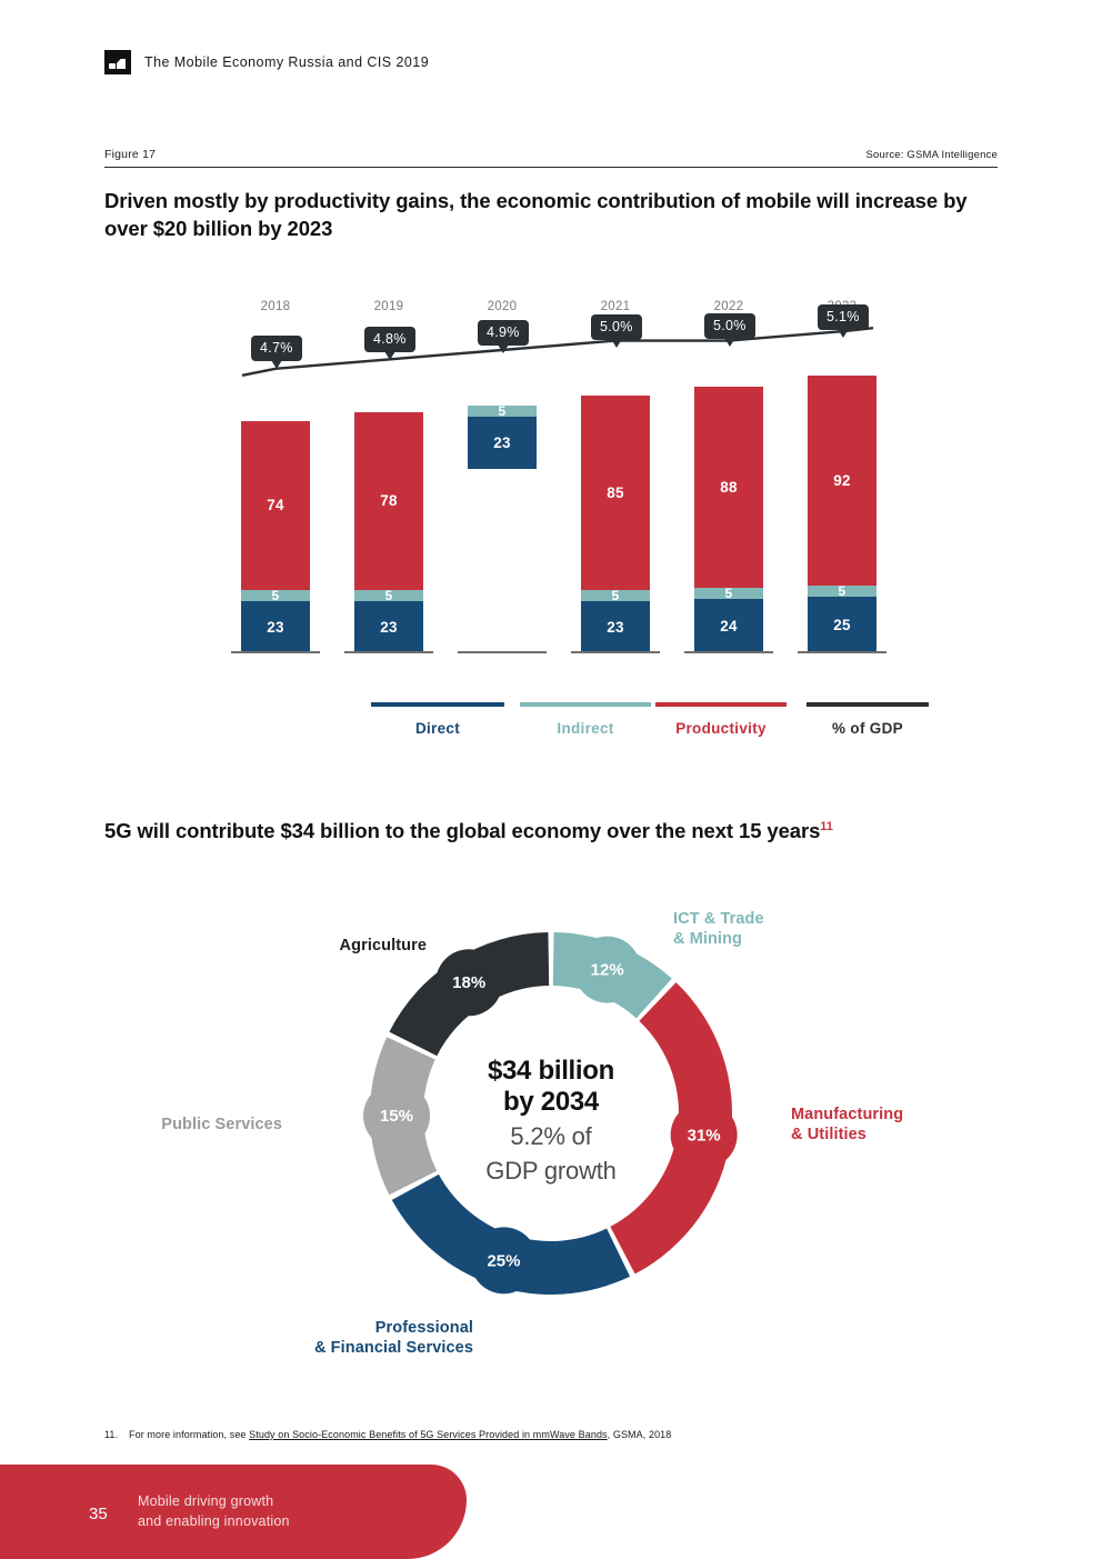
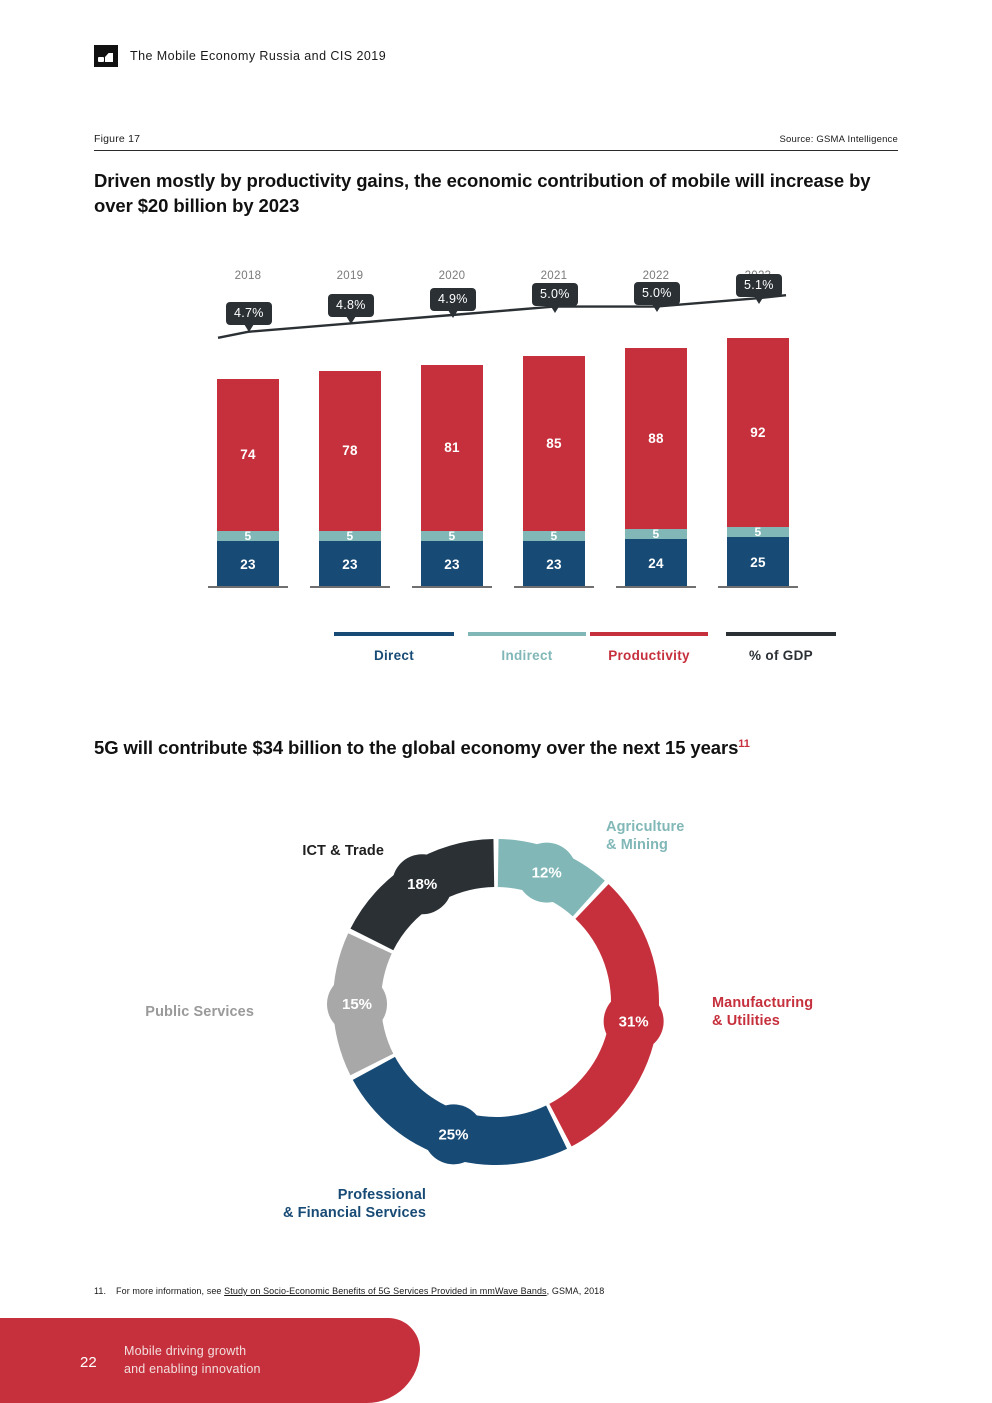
  The Mobile Economy Russia and CIS 2019
  Figure 17
  Source: GSMA Intelligence
  Driven mostly by productivity gains, the economic contribution of mobile will increase by over $20 billion by 2023
  74
  5
  23
  78
  5
  23
+ 81
  5
  23
  85
  5
  23
  88
  5
  24
  92
  5
  25
  2018
  2019
  2020
  2021
  2022
  Direct
  Indirect
  Productivity
  % of GDP
  5G will contribute $34 billion to the global economy over the next 15 years11
  12%
  31%
  25%
  15%
  18%
- $34 billion
- by 2034
- 5.2% of
- GDP growth
- ICT & Trade
+ Agriculture
  & Mining
  Manufacturing
  & Utilities
  Professional
  & Financial Services
  Public Services
- Agriculture
+ ICT & Trade
  11. For more information, see Study on Socio-Economic Benefits of 5G Services Provided in mmWave Bands, GSMA, 2018
- 35
+ 22
  Mobile driving growth
  and enabling innovation
  4.7%
  4.8%
  4.9%
  5.0%
  5.0%
  5.1%
